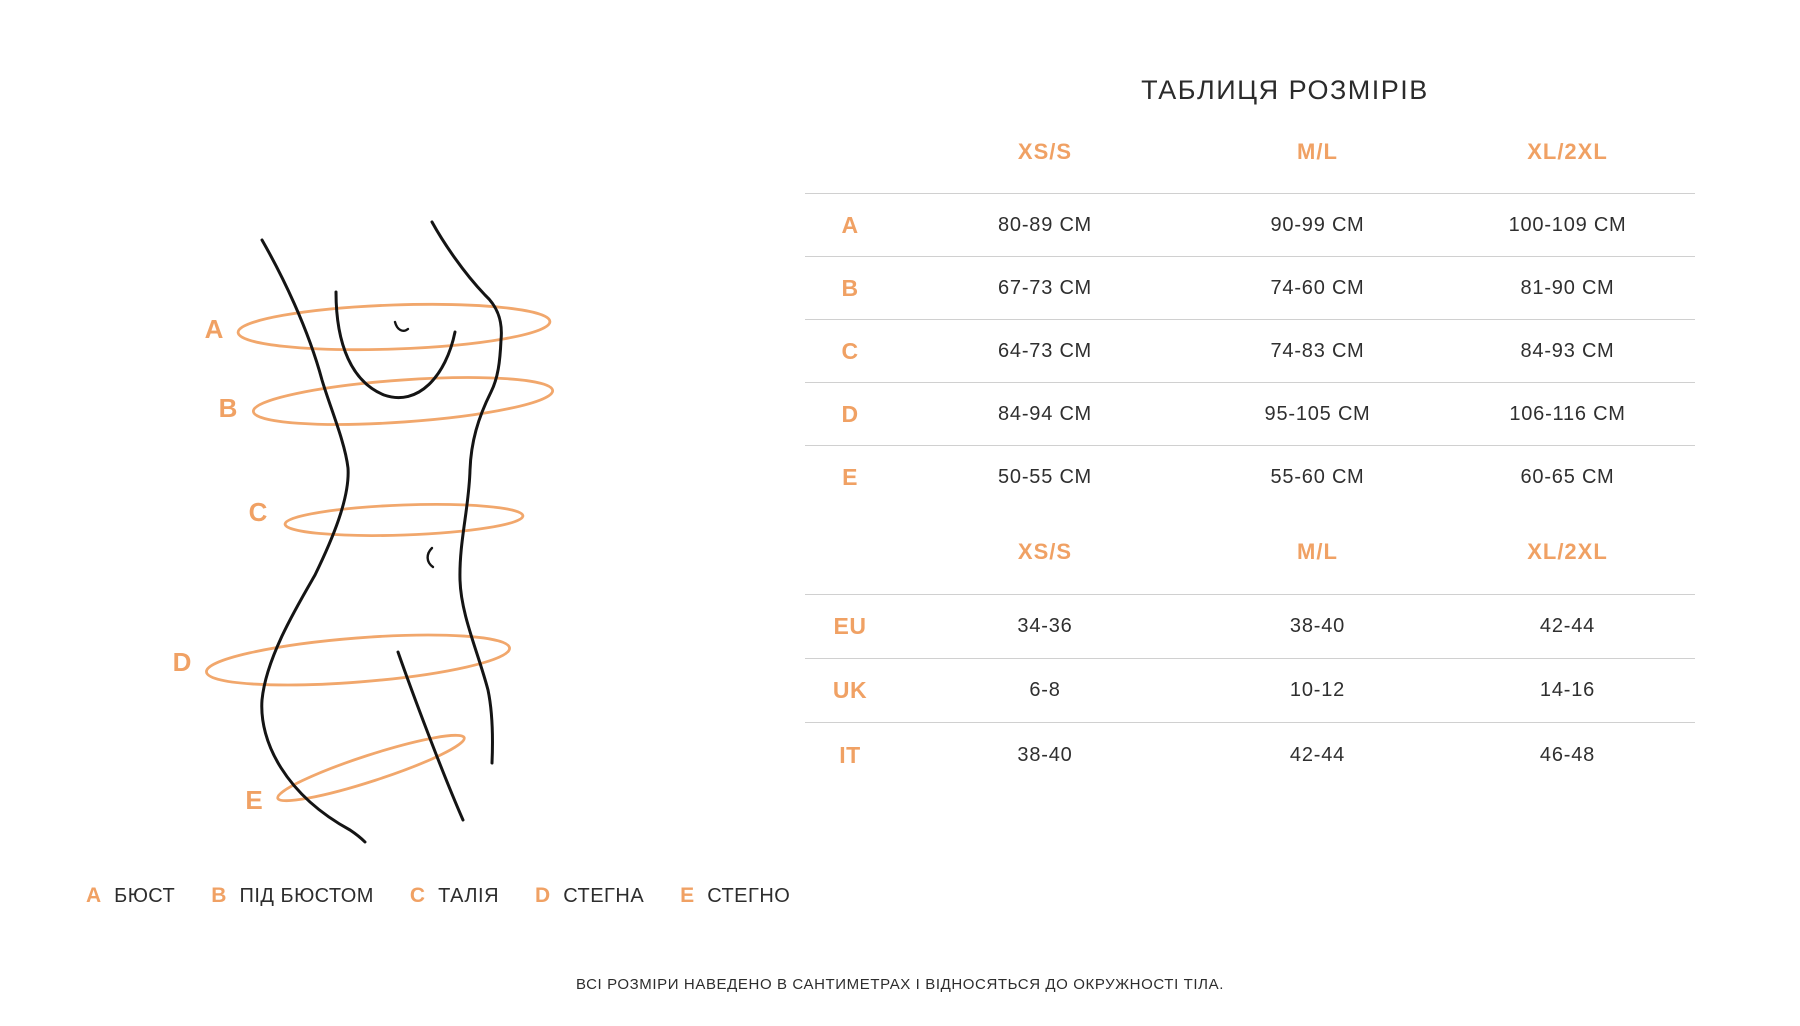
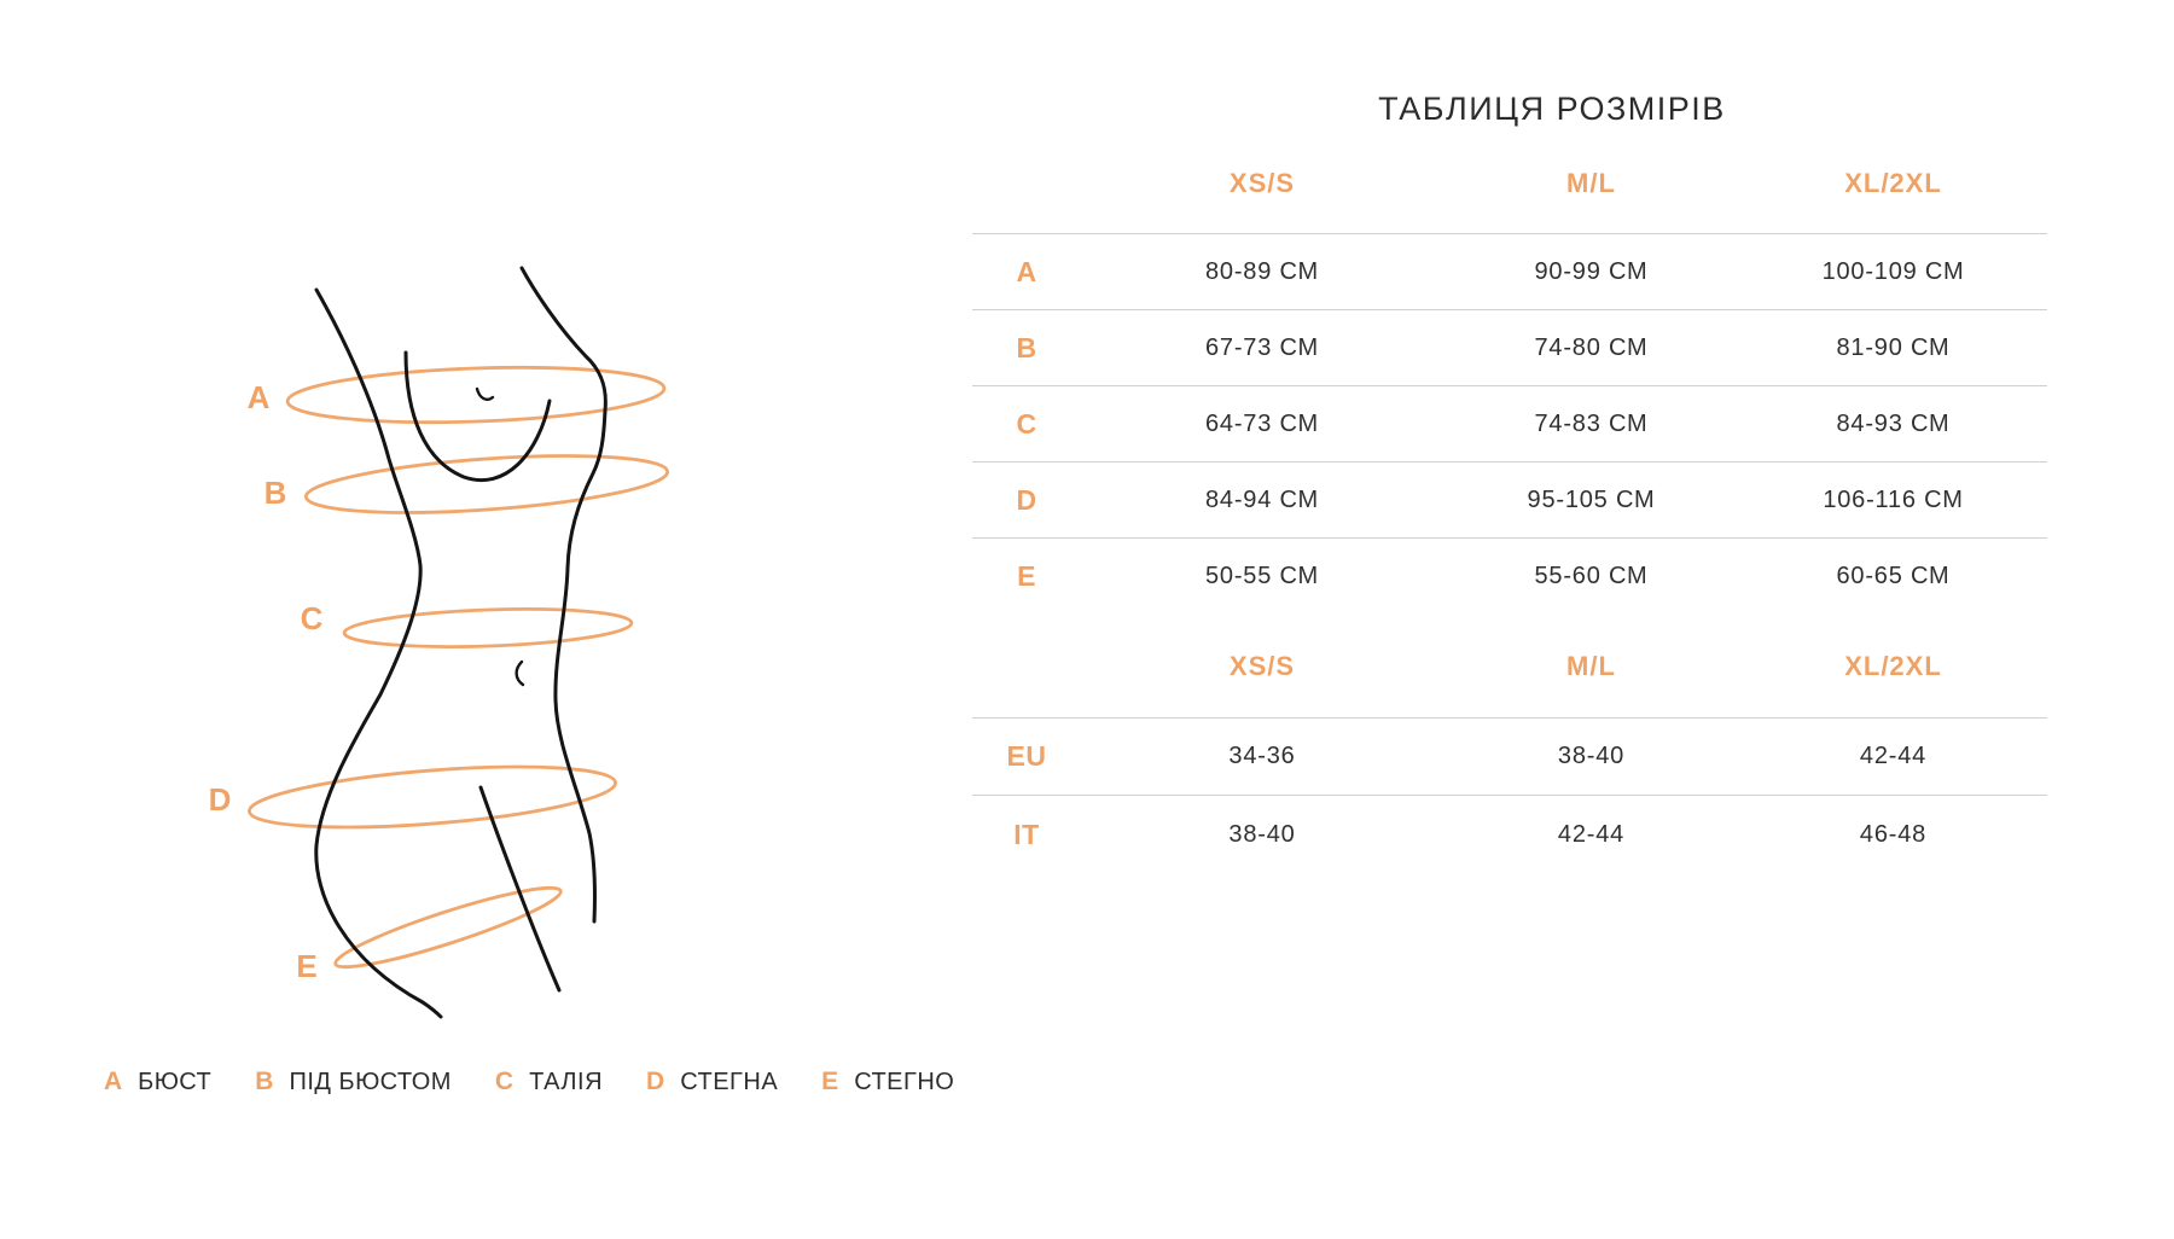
  A
  B
  C
  D
  E
  A
  БЮСТ
  B
  ПІД БЮСТОМ
  C
  ТАЛІЯ
  D
  СТЕГНА
  E
  СТЕГНО
  ТАБЛИЦЯ РОЗМІРІВ
  XS/S
  M/L
  XL/2XL
  A
  80-89 СМ
  90-99 СМ
  100-109 СМ
  B
  67-73 СМ
- 74-60 СМ
+ 74-80 СМ
  81-90 СМ
  C
  64-73 СМ
  74-83 СМ
  84-93 СМ
  D
  84-94 СМ
  95-105 СМ
  106-116 СМ
  E
  50-55 СМ
  55-60 СМ
  60-65 СМ
  XS/S
  M/L
  XL/2XL
  EU
  34-36
  38-40
  42-44
- UK
- 6-8
- 10-12
- 14-16
  IT
  38-40
  42-44
  46-48
- ВСІ РОЗМІРИ НАВЕДЕНО В САНТИМЕТРАХ І ВІДНОСЯТЬСЯ ДО ОКРУЖНОСТІ ТІЛА.
